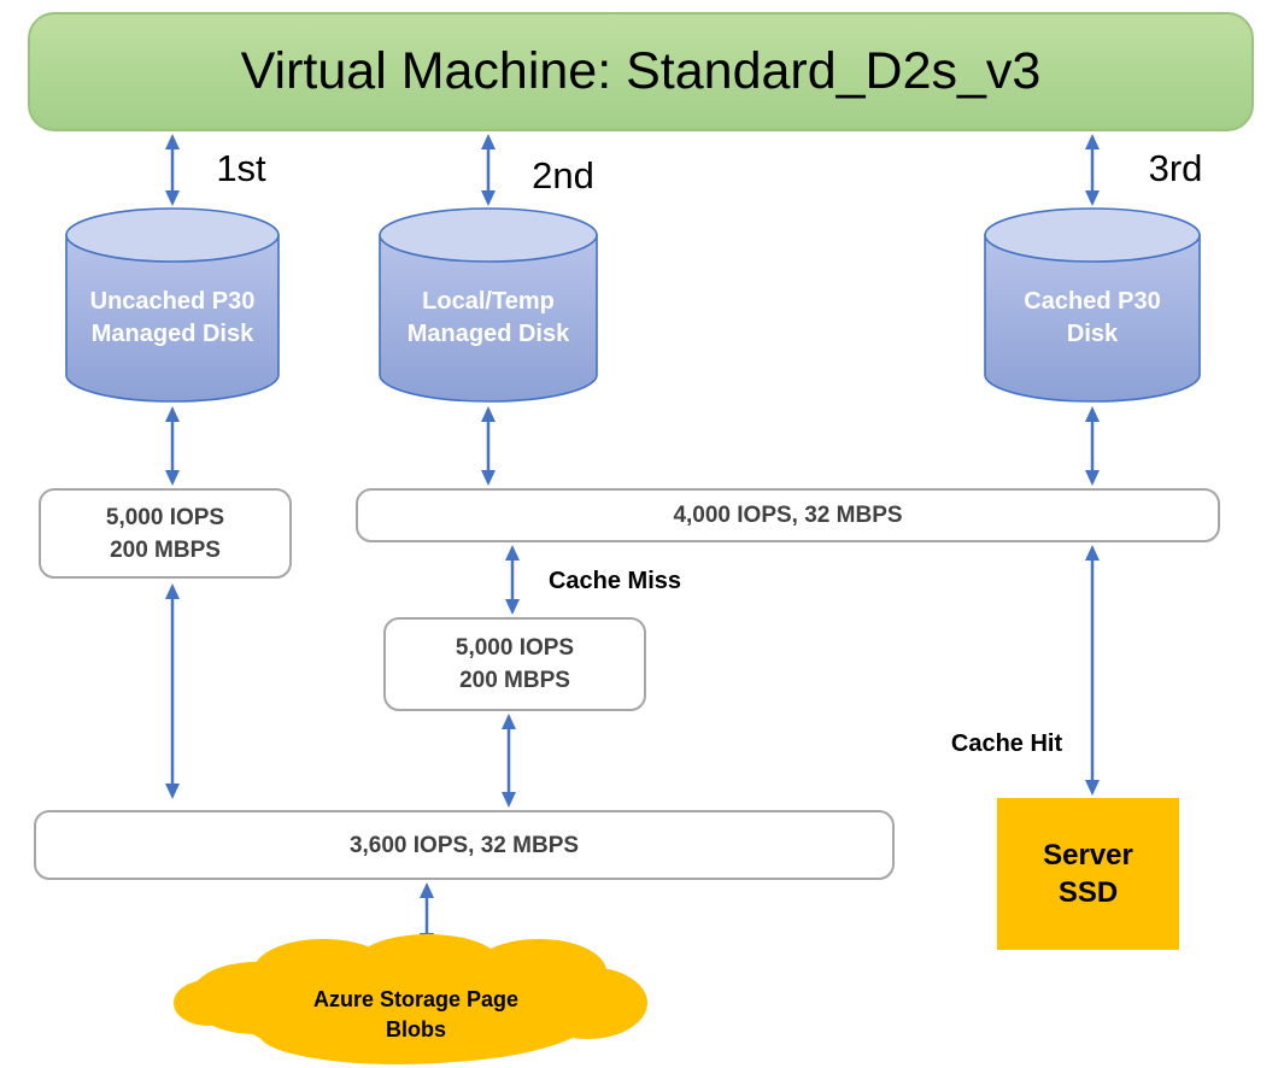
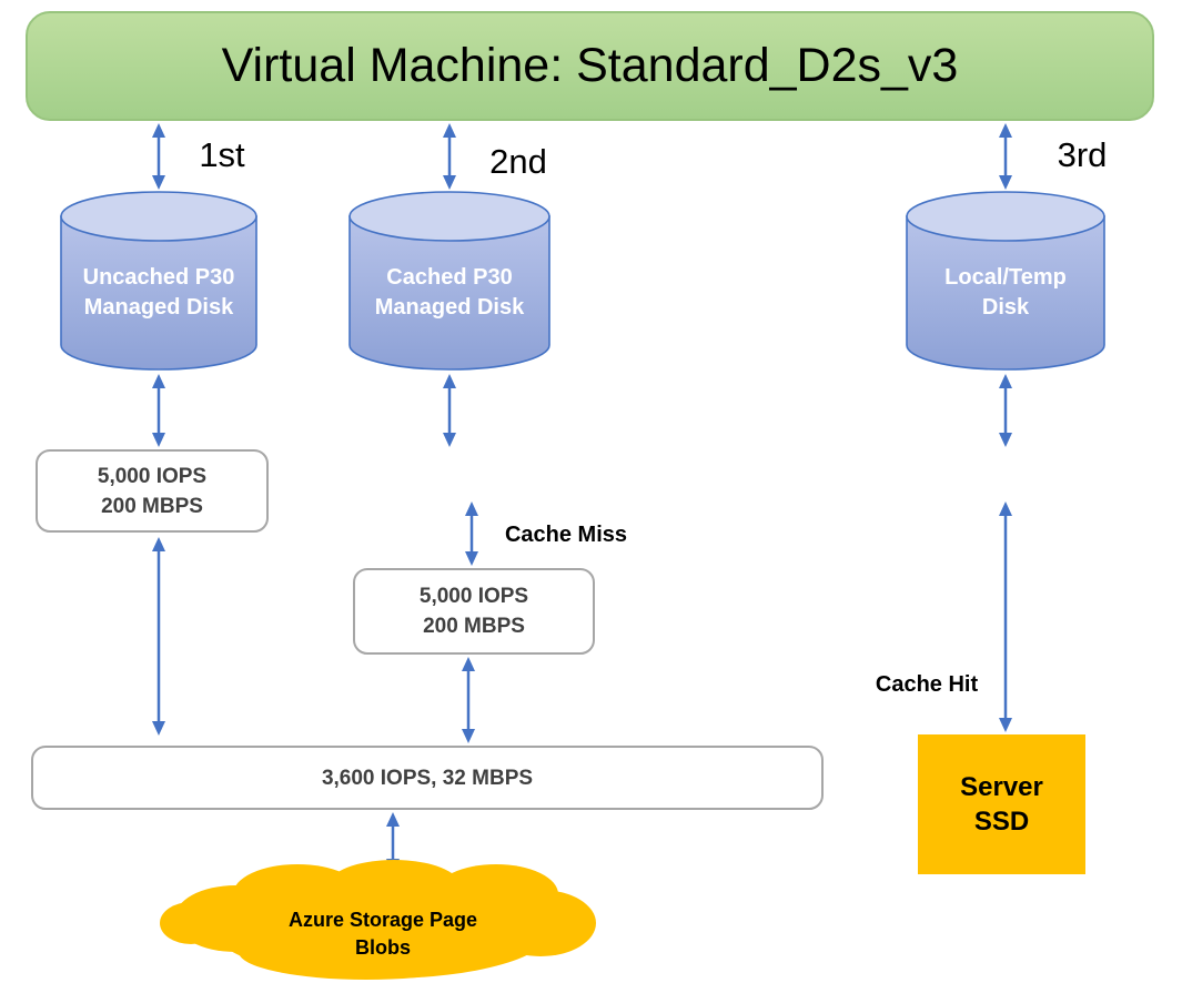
  Virtual Machine: Standard_D2s_v3
  1st
  2nd
  3rd
  Uncached P30
  Managed Disk
- Local/Temp
+ Cached P30
  Managed Disk
- Cached P30
+ Local/Temp
  Disk
  5,000 IOPS
  200 MBPS
- 4,000 IOPS, 32 MBPS
  5,000 IOPS
  200 MBPS
  3,600 IOPS, 32 MBPS
  Cache Miss
  Cache Hit
  Server
  SSD
  Azure Storage Page
  Blobs
